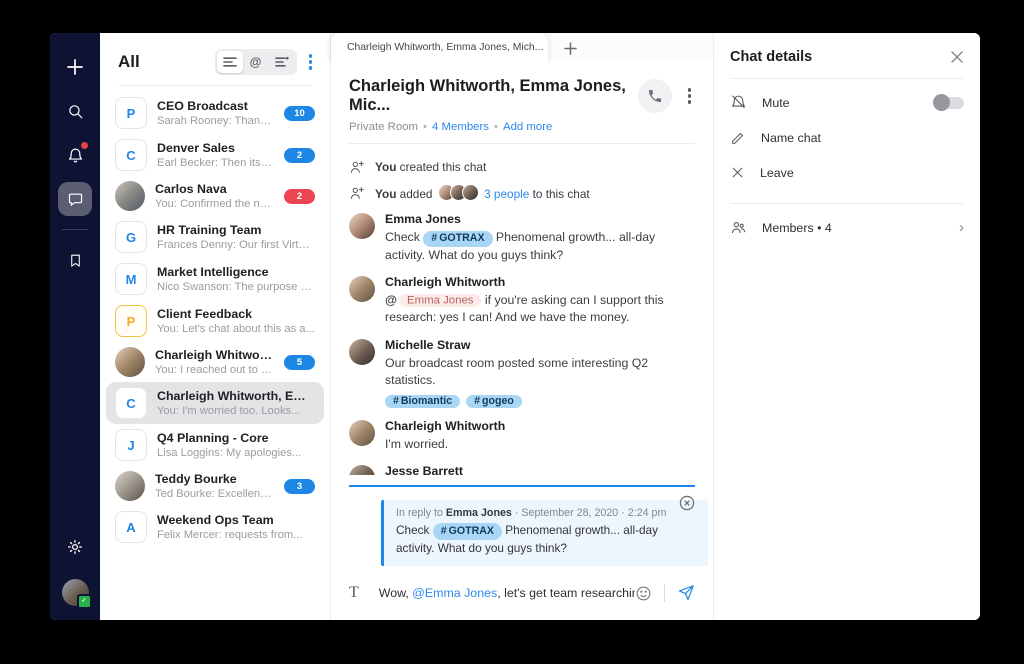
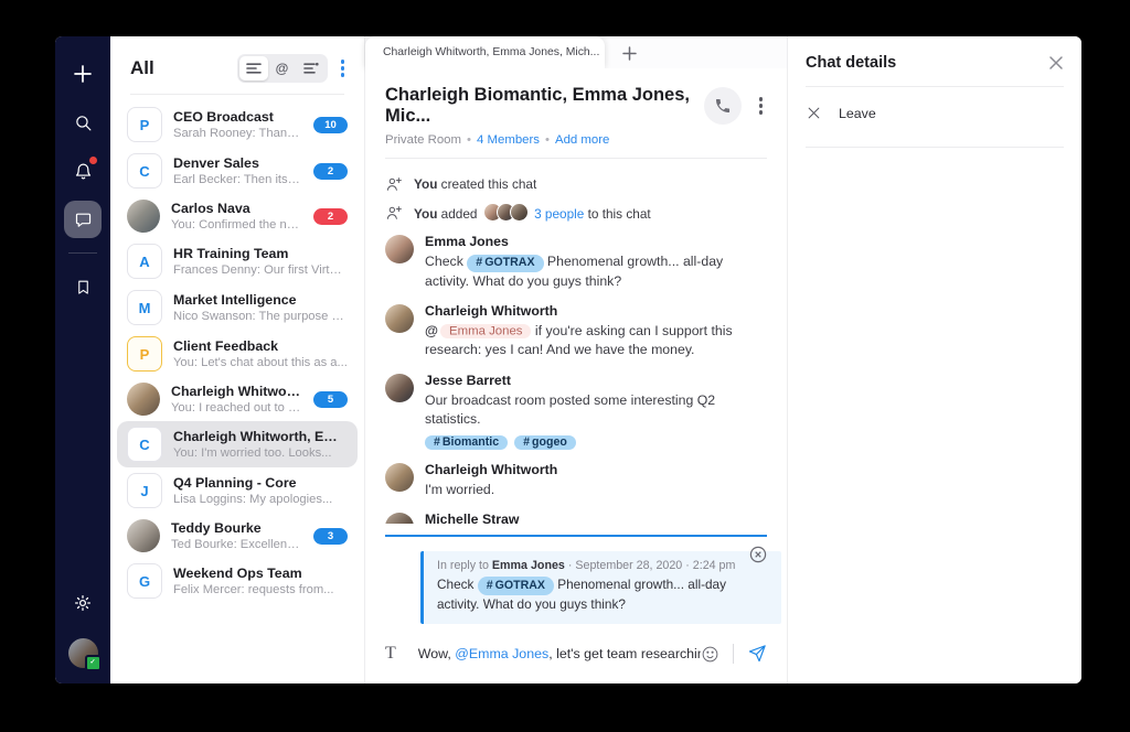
  All
  @
  P
  CEO Broadcast
  10
  C
  Denver Sales
  Earl Becker: Then its th
  2
  Carlos Nava
  You: Confirmed the num
  2
- G
+ A
  HR Training Team
  Frances Denny: Our first Virtual
  M
  Market Intelligence
  Nico Swanson: The purpose of..
  P
  Client Feedback
  You: Let's chat about this as a...
  Charleigh Whitworth
  You: I reached out to De
  5
  C
  Charleigh Whitworth, Emm
  You: I'm worried too. Looks...
  J
  Q4 Planning - Core
  Lisa Loggins: My apologies...
  Teddy Bourke
  Ted Bourke: Excellent, i
  3
- A
+ G
  Weekend Ops Team
  Felix Mercer: requests from...
  Charleigh Whitworth, Emma Jones, Mich...
- Charleigh Whitworth, Emma Jones, Mic...
+ Charleigh Biomantic, Emma Jones, Mic...
  Private Room • 4 Members • Add more
  You created this chat
  You added 3 people to this chat
  Emma Jones
  Check # GOTRAX Phenomenal growth... all-day activity. What do you guys think?
  Charleigh Whitworth
  @ Emma Jones if you're asking can I support this research: yes I can! And we have the money.
- Michelle Straw
+ Jesse Barrett
  Our broadcast room posted some interesting Q2 statistics.
  # Biomantic
  # gogeo
  Charleigh Whitworth
  I'm worried.
- Jesse Barrett
+ Michelle Straw
  In reply to Emma Jones · September 28, 2020 · 2:24 pm
  Check # GOTRAX Phenomenal growth... all-day activity. What do you guys think?
  T
  Wow, @Emma Jones, let's get team researchi
  Chat details
- Mute
- Name chat
  Leave
- Members • 4
- ›
